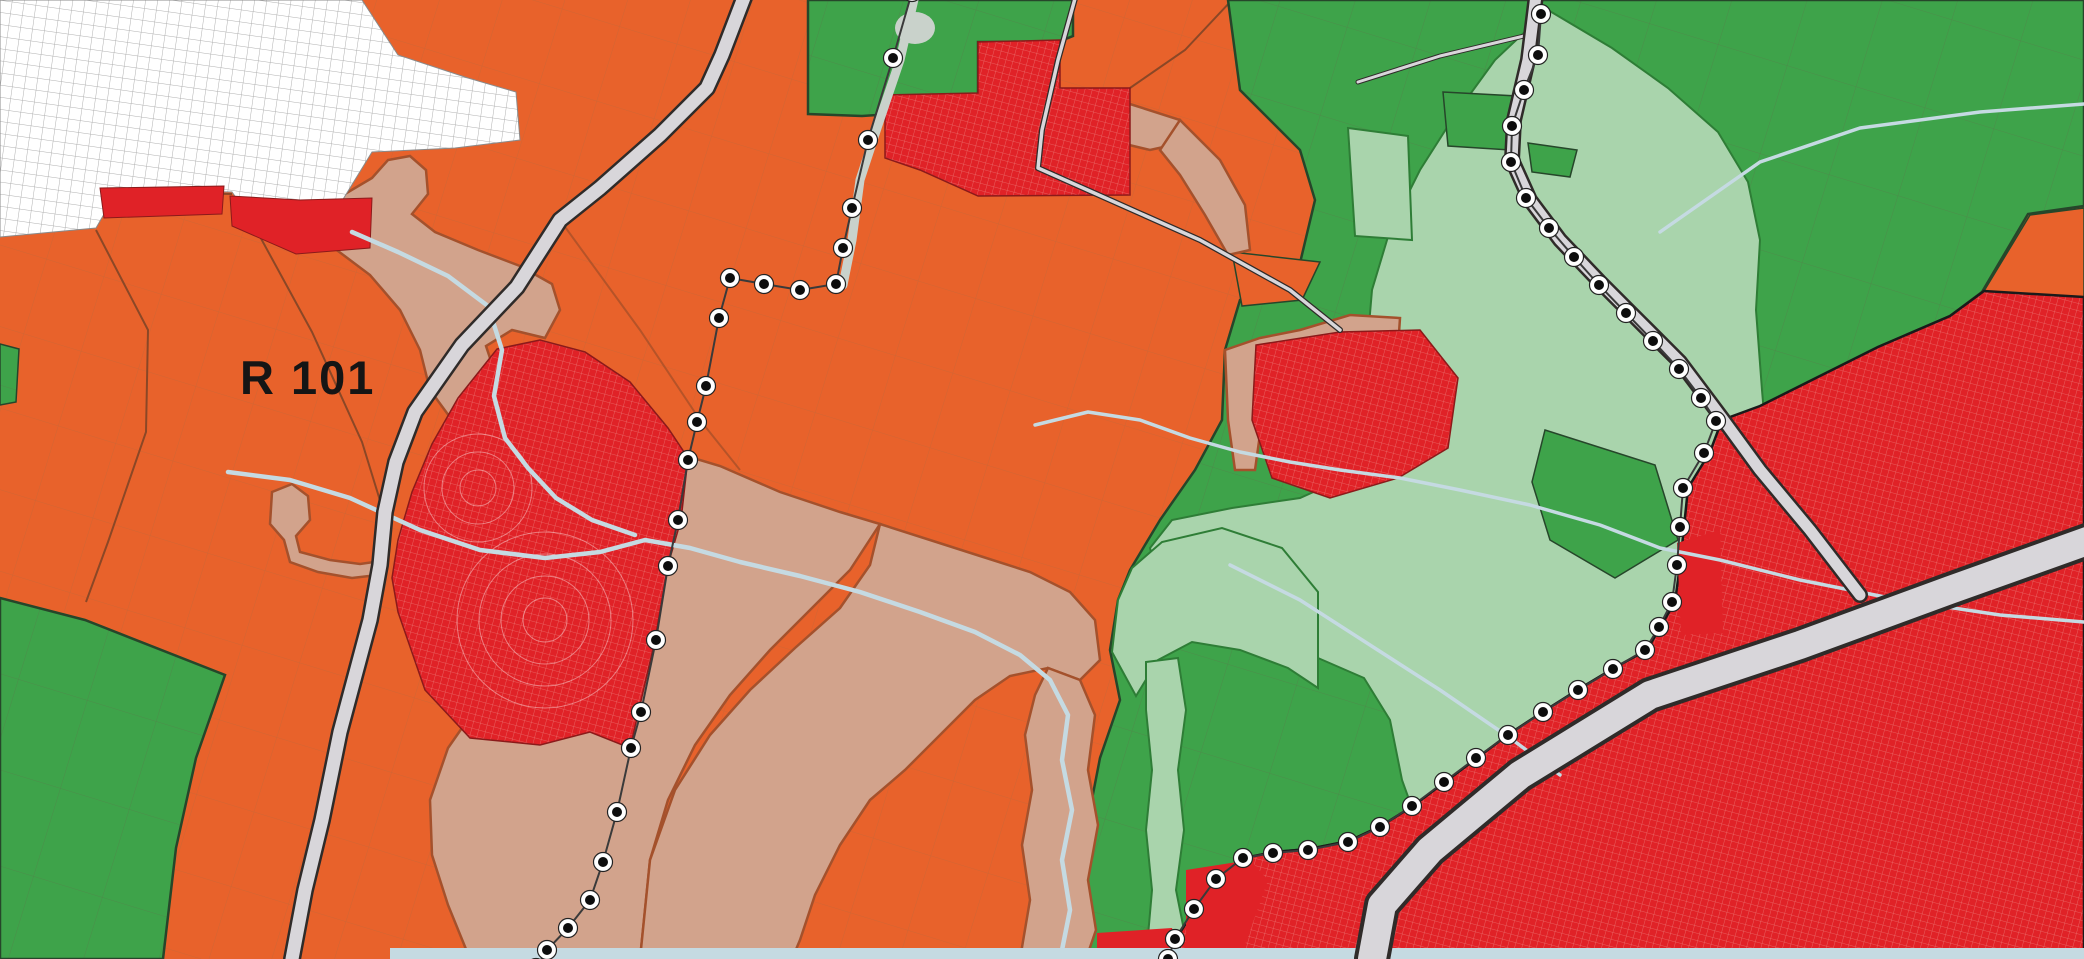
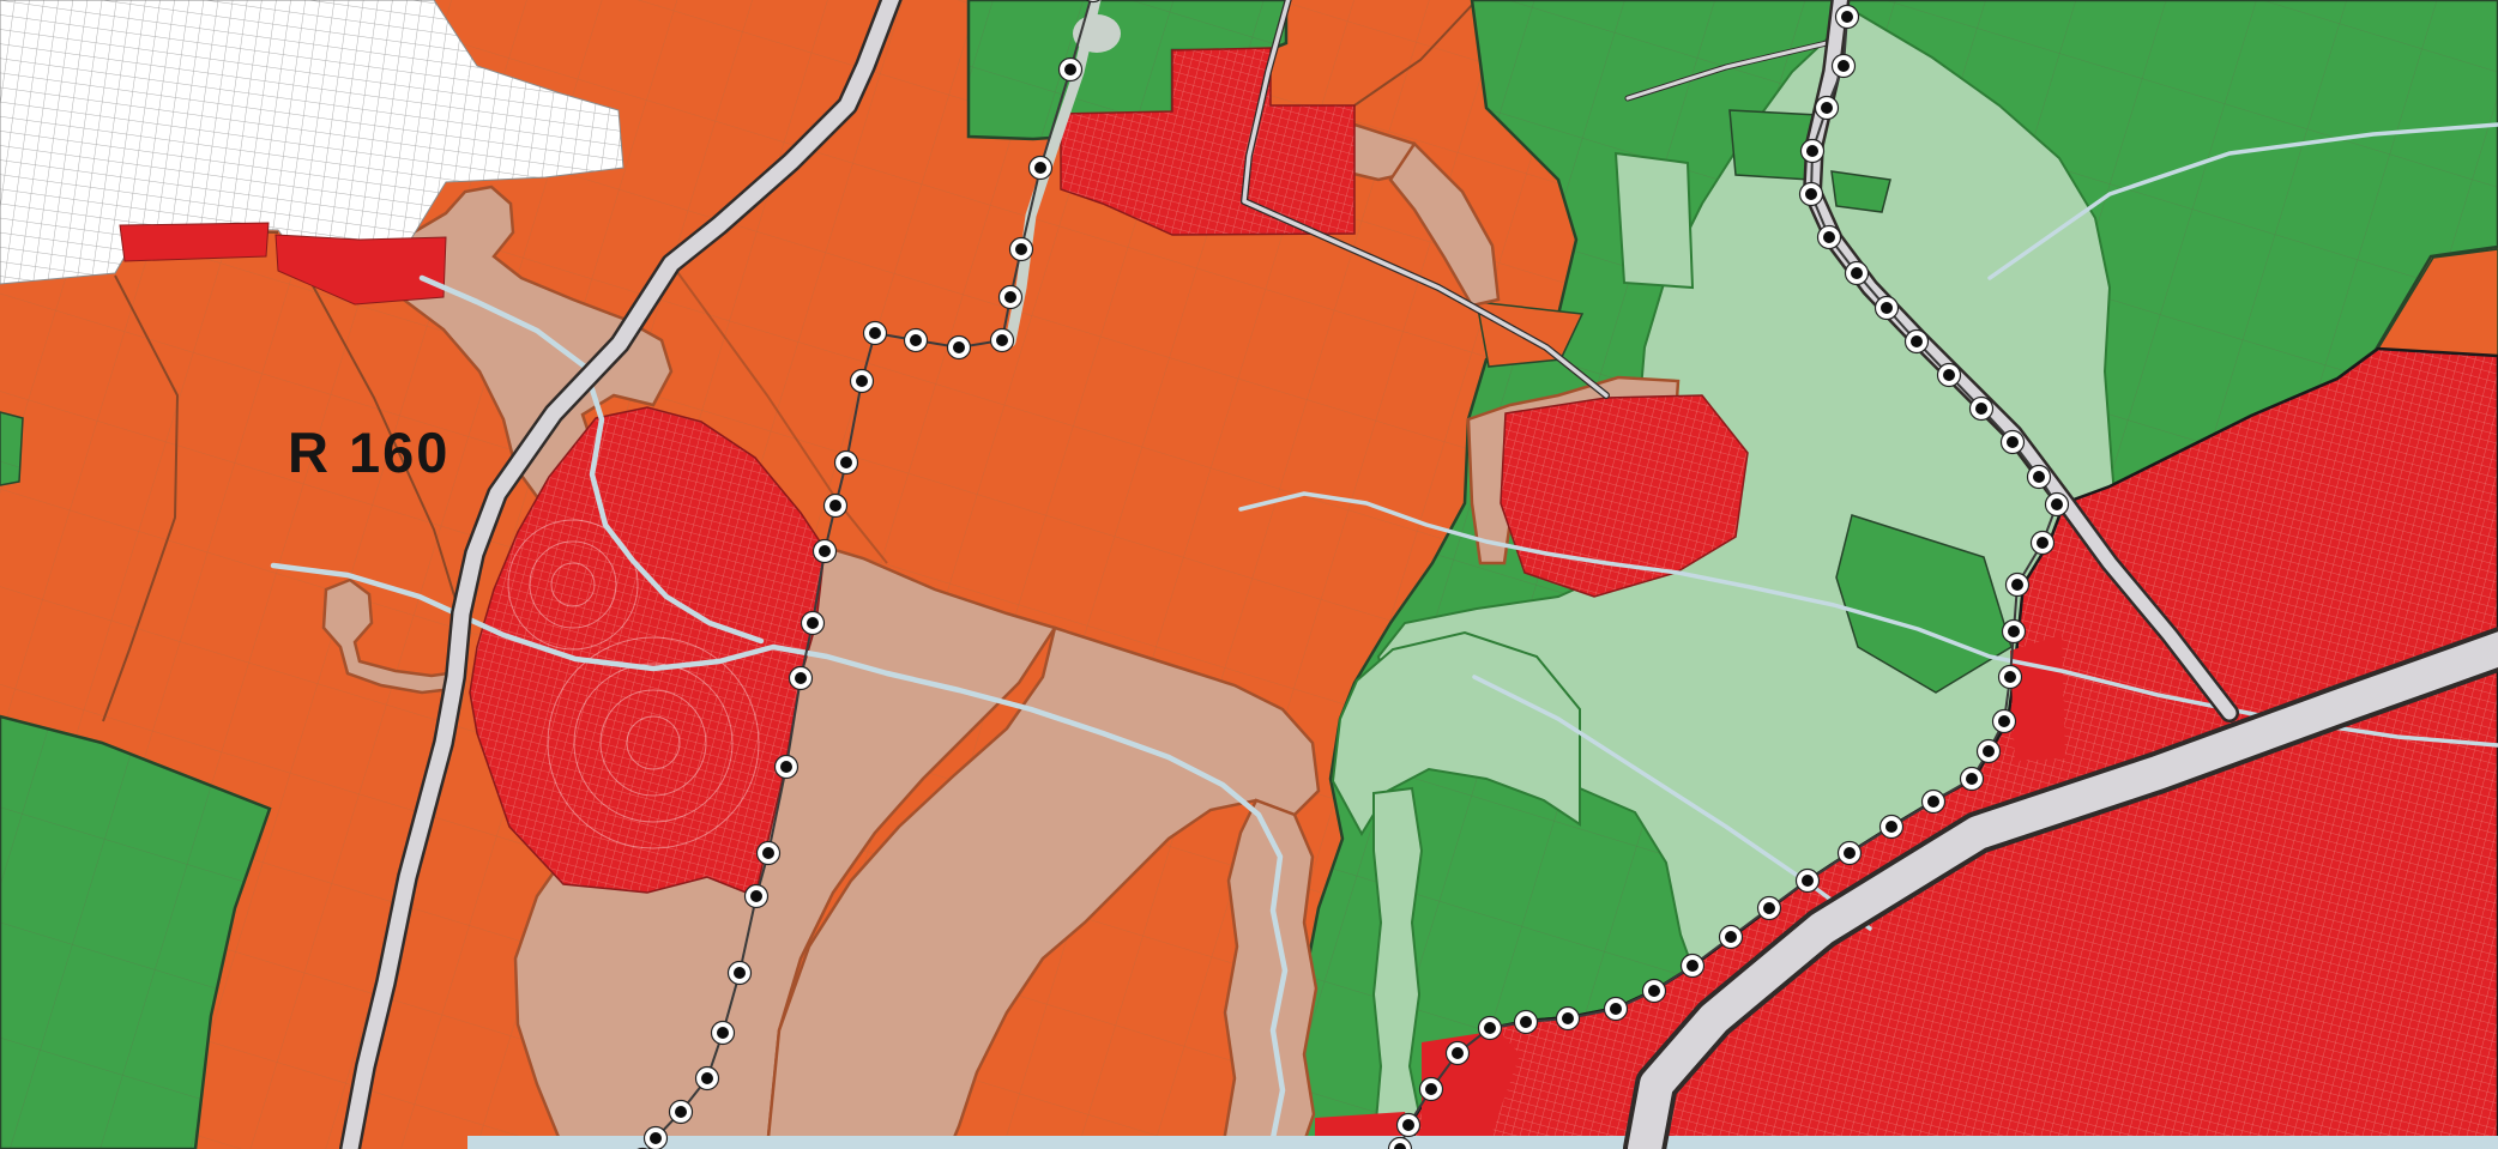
- R 101
+ R 160
